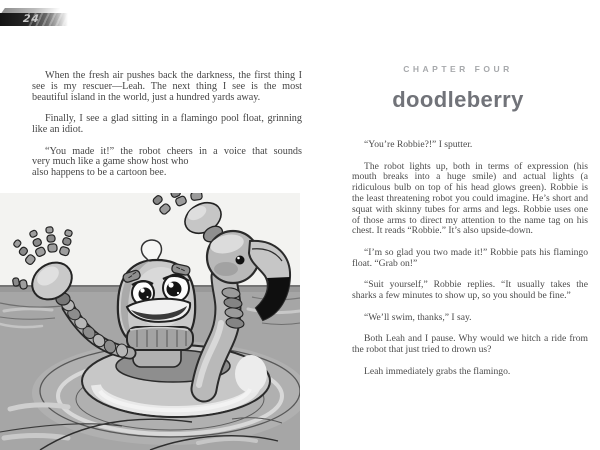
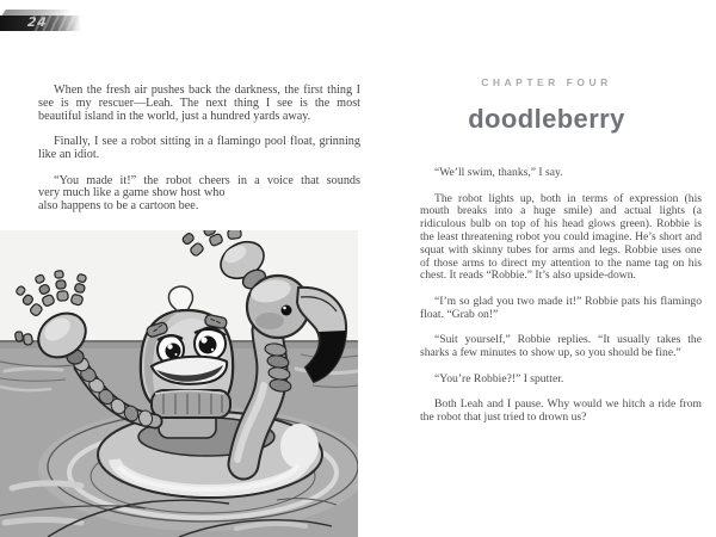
  When the fresh air pushes back the darkness, the first thing I see is my rescuer—Leah. The next thing I see is the most beautiful island in the world, just a hundred yards away.
- Finally, I see a glad sitting in a flamingo pool float, grinning like an idiot.
+ Finally, I see a robot sitting in a flamingo pool float, grinning like an idiot.
  “You made it!” the robot cheers in a voice that sounds
  very much like a game show host who
  also happens to be a cartoon bee.
  CHAPTER FOUR
  doodleberry
- “You’re Robbie?!” I sputter.
+ “We’ll swim, thanks,” I say.
  The robot lights up, both in terms of expression (his mouth breaks into a huge smile) and actual lights (a ridiculous bulb on top of his head glows green). Robbie is the least threatening robot you could imagine. He’s short and squat with skinny tubes for arms and legs. Robbie uses one of those arms to direct my attention to the name tag on his chest. It reads “Robbie.” It’s also upside-down.
  “I’m so glad you two made it!” Robbie pats his flamingo float. “Grab on!”
  “Suit yourself,” Robbie replies. “It usually takes the sharks a few minutes to show up, so you should be fine.”
- “We’ll swim, thanks,” I say.
+ “You’re Robbie?!” I sputter.
  Both Leah and I pause. Why would we hitch a ride from the robot that just tried to drown us?
- Leah immediately grabs the flamingo.
